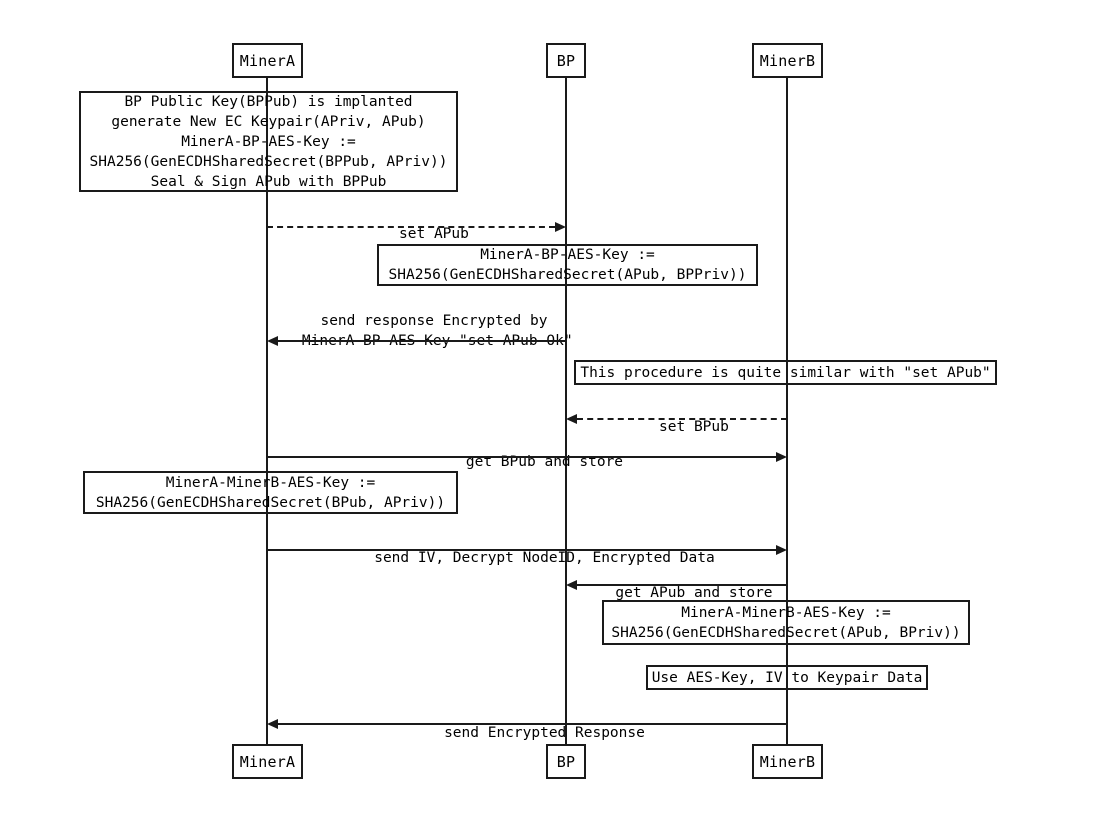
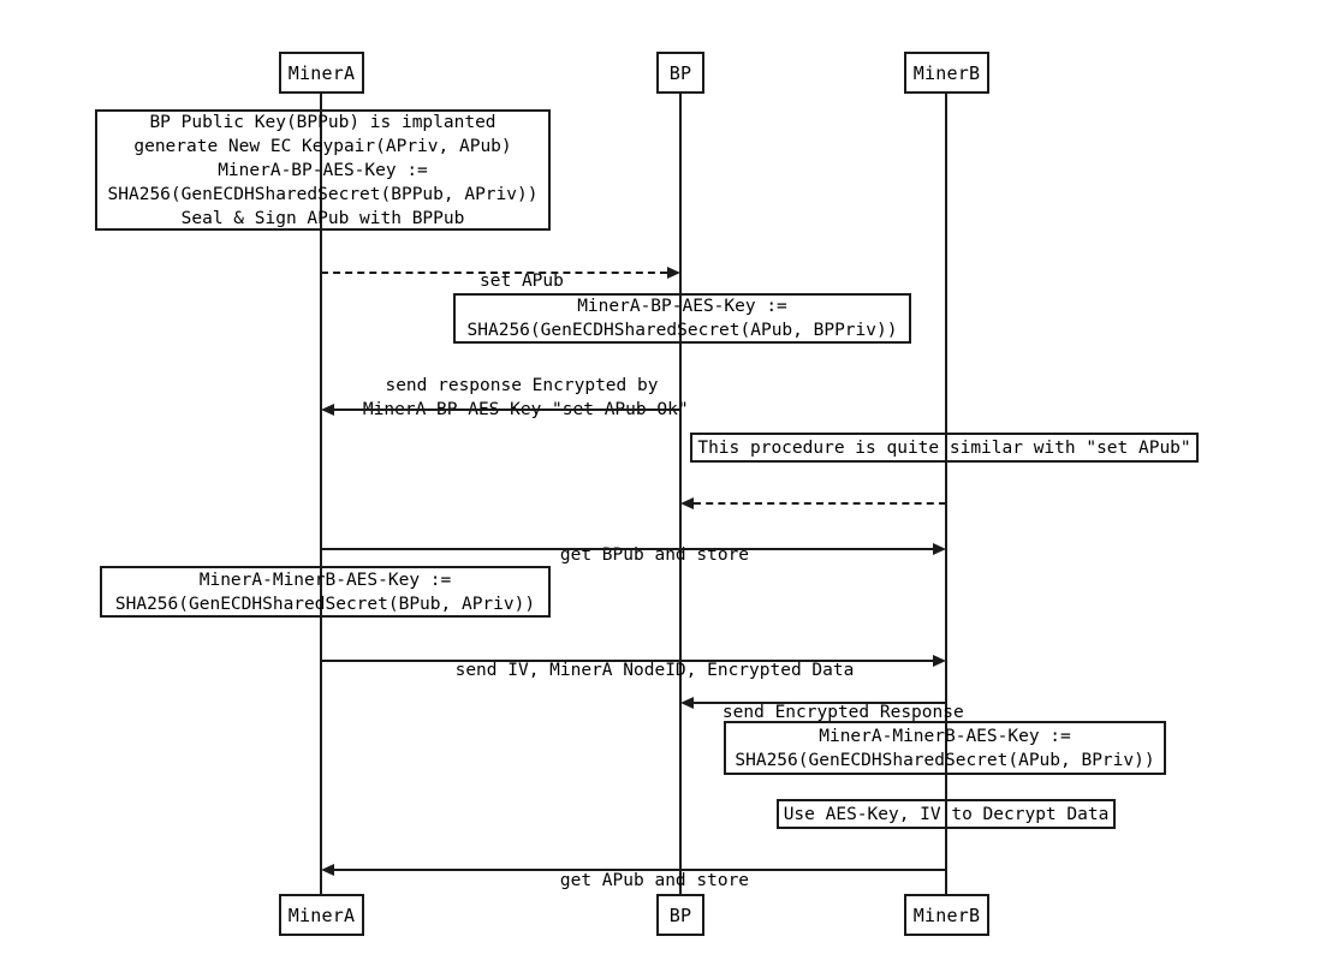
  MinerA
  BP
  MinerB
  BP Public Key(BPPub) is implanted
  generate New EC Keypair(APriv, APub)
  MinerA-BP-AES-Key :=
  SHA256(GenECDHSharedSecret(BPPub, APriv))
  Seal & Sign APub with BPPub
  set APub
  MinerA-BP-AES-Key :=
  SHA256(GenECDHSharedSecret(APub, BPPriv))
  send response Encrypted by MinerA-BP-AES-Key "set APub Ok"
  This procedure is quite similar with "set APub"
- set BPub
  get BPub and store
  MinerA-MinerB-AES-Key :=
  SHA256(GenECDHSharedSecret(BPub, APriv))
- send IV, Decrypt NodeID, Encrypted Data
+ send IV, MinerA NodeID, Encrypted Data
- get APub and store
+ send Encrypted Response
  MinerA-MinerB-AES-Key :=
  SHA256(GenECDHSharedSecret(APub, BPriv))
- Use AES-Key, IV to Keypair Data
+ Use AES-Key, IV to Decrypt Data
- send Encrypted Response
+ get APub and store
  MinerA
  BP
  MinerB
